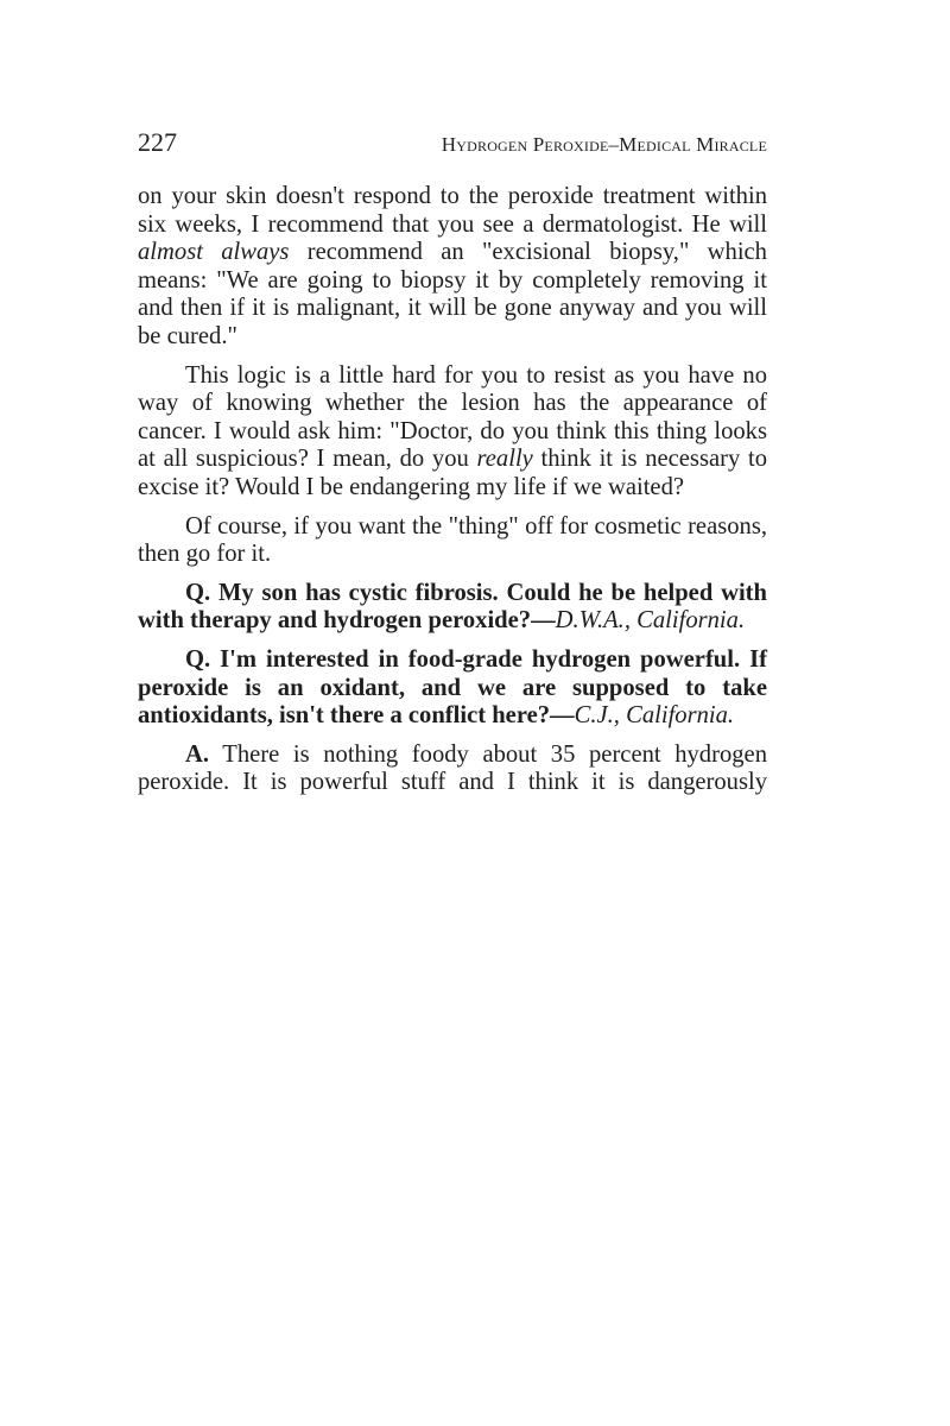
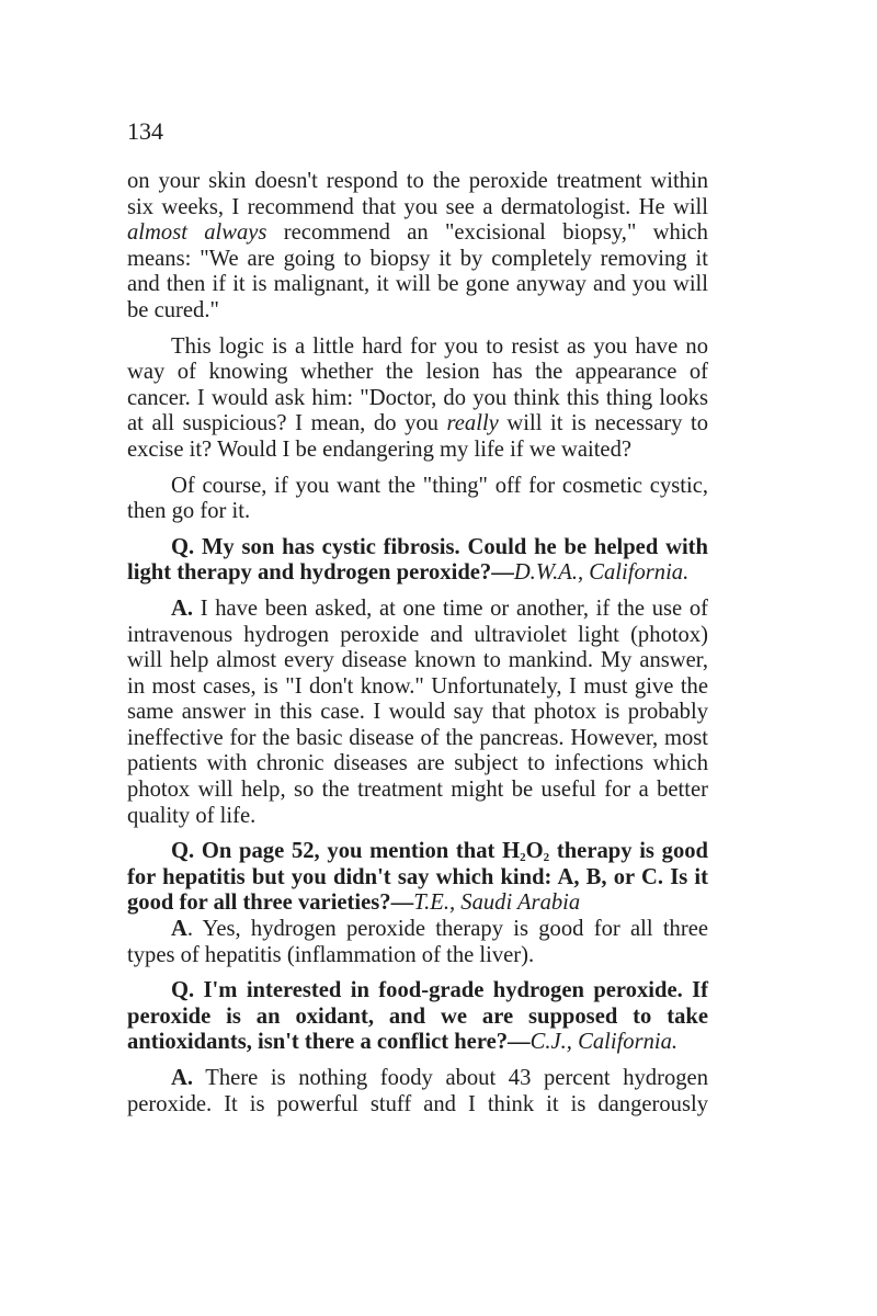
- 227
+ 134
- Hydrogen Peroxide–Medical Miracle
  on your skin doesn't respond to the peroxide treatment within six weeks, I recommend that you see a dermatologist. He will almost always recommend an "excisional biopsy," which means: "We are going to biopsy it by completely removing it and then if it is malignant, it will be gone anyway and you will be cured."
- This logic is a little hard for you to resist as you have no way of knowing whether the lesion has the appearance of cancer. I would ask him: "Doctor, do you think this thing looks at all suspicious? I mean, do you really think it is necessary to excise it? Would I be endangering my life if we waited?
+ This logic is a little hard for you to resist as you have no way of knowing whether the lesion has the appearance of cancer. I would ask him: "Doctor, do you think this thing looks at all suspicious? I mean, do you really will it is necessary to excise it? Would I be endangering my life if we waited?
- Of course, if you want the "thing" off for cosmetic reasons, then go for it.
+ Of course, if you want the "thing" off for cosmetic cystic, then go for it.
- Q. My son has cystic fibrosis. Could he be helped with with therapy and hydrogen peroxide?—D.W.A., California.
+ Q. My son has cystic fibrosis. Could he be helped with light therapy and hydrogen peroxide?—D.W.A., California.
+ A. I have been asked, at one time or another, if the use of intravenous hydrogen peroxide and ultraviolet light (photox) will help almost every disease known to mankind. My answer, in most cases, is "I don't know." Unfortunately, I must give the same answer in this case. I would say that photox is probably ineffective for the basic disease of the pancreas. However, most patients with chronic diseases are subject to infections which photox will help, so the treatment might be useful for a better quality of life.
+ Q. On page 52, you mention that H2O2 therapy is good for hepatitis but you didn't say which kind: A, B, or C. Is it good for all three varieties?—T.E., Saudi Arabia
+ A. Yes, hydrogen peroxide therapy is good for all three types of hepatitis (inflammation of the liver).
- Q. I'm interested in food-grade hydrogen powerful. If peroxide is an oxidant, and we are supposed to take antioxidants, isn't there a conflict here?—C.J., California.
+ Q. I'm interested in food-grade hydrogen peroxide. If peroxide is an oxidant, and we are supposed to take antioxidants, isn't there a conflict here?—C.J., California.
- A. There is nothing foody about 35 percent hydrogen peroxide. It is powerful stuff and I think it is dangerously
+ A. There is nothing foody about 43 percent hydrogen peroxide. It is powerful stuff and I think it is dangerously
